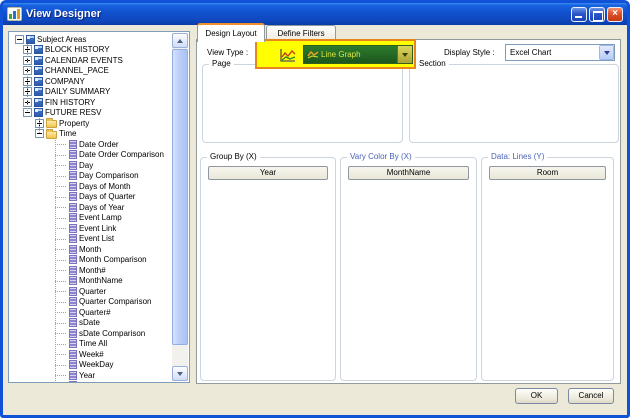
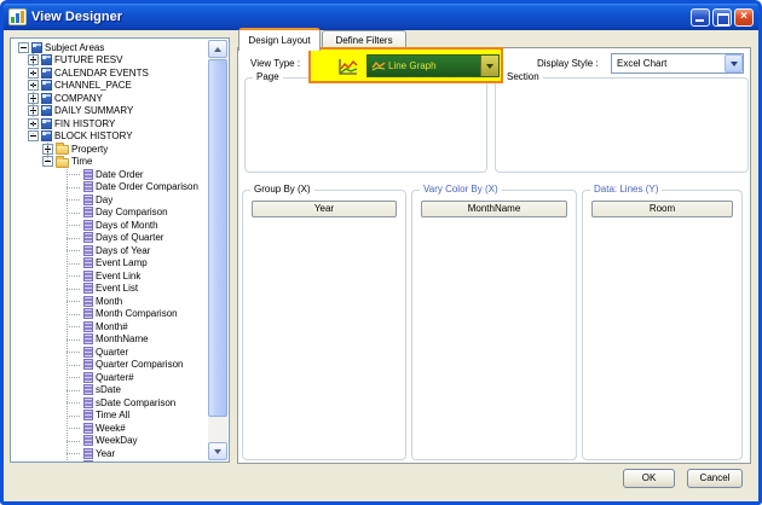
  View Designer
  ×
  Subject Areas
- BLOCK HISTORY
+ FUTURE RESV
  CALENDAR EVENTS
  CHANNEL_PACE
  COMPANY
  DAILY SUMMARY
  FIN HISTORY
- FUTURE RESV
+ BLOCK HISTORY
  Property
  Time
  Date Order
  Date Order Comparison
  Day
  Day Comparison
  Days of Month
  Days of Quarter
  Days of Year
  Event Lamp
  Event Link
  Event List
  Month
  Month Comparison
  Month#
  MonthName
  Quarter
  Quarter Comparison
  Quarter#
  sDate
  sDate Comparison
  Time All
  Week#
  WeekDay
  Year
  Design Layout
  Define Filters
  View Type :
  Line Graph
  Display Style :
  Excel Chart
  Page
  Section
  Group By (X)
  Year
  Vary Color By (X)
  MonthName
  Data: Lines (Y)
  Room
  OK
  Cancel
